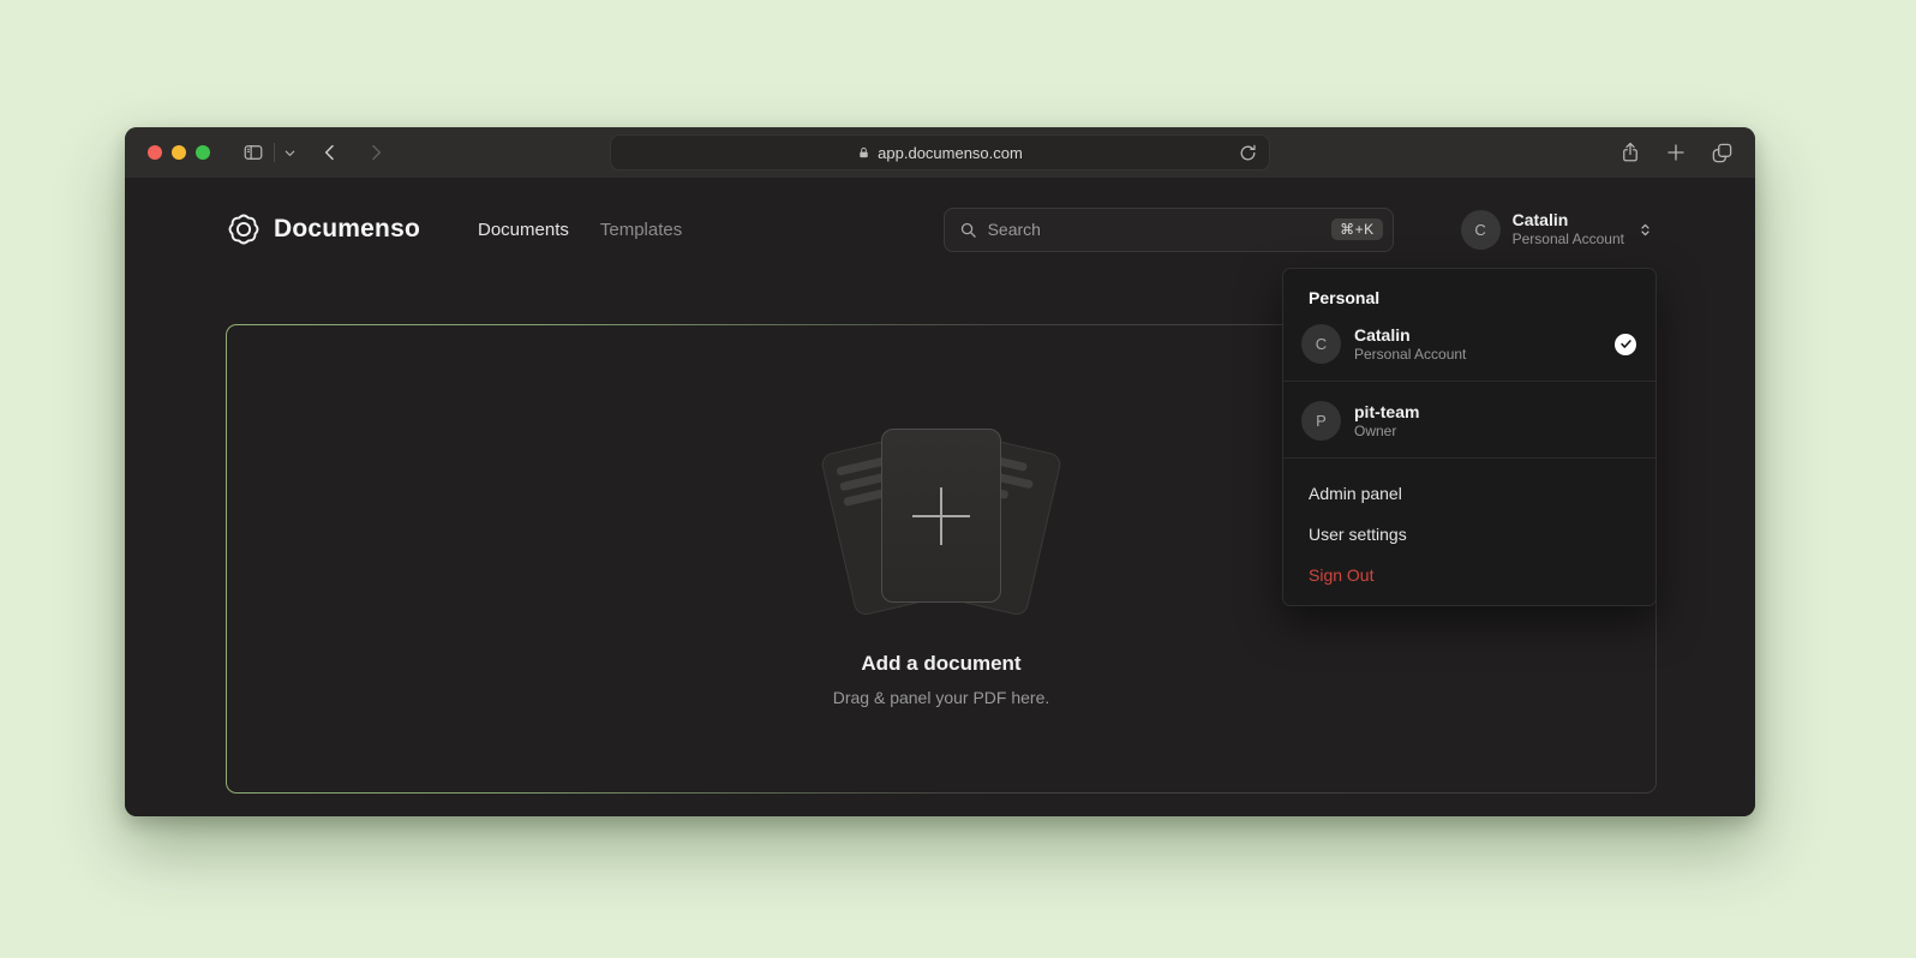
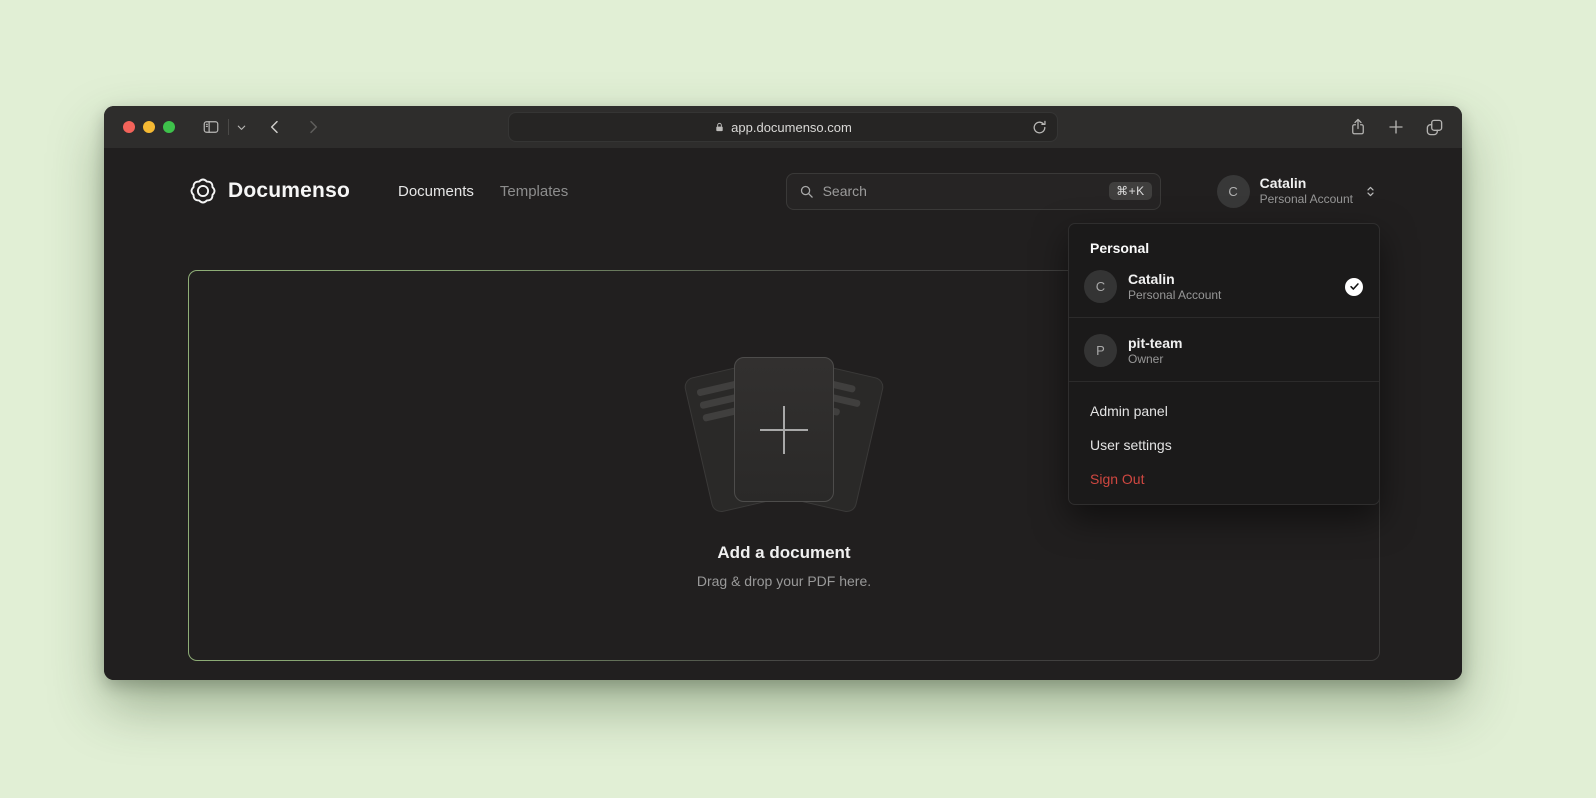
  app.documenso.com
  Documenso
  Documents
  Templates
  Search
  ⌘+K
  C
  Catalin
  Personal Account
  Add a document
- Drag & panel your PDF here.
+ Drag & drop your PDF here.
  Personal
  C
  Catalin
  Personal Account
  P
  pit-team
  Owner
  Admin panel
  User settings
  Sign Out
